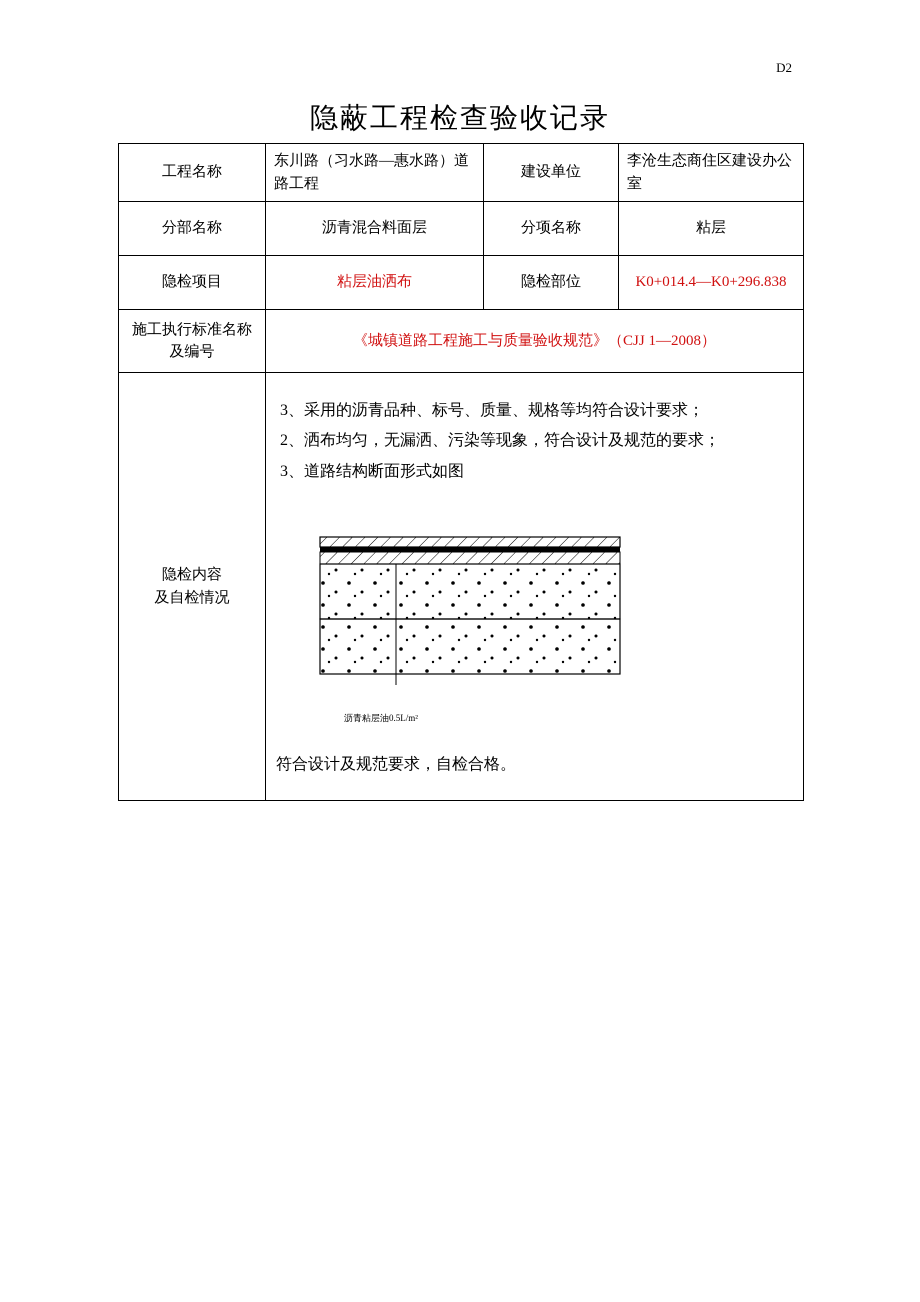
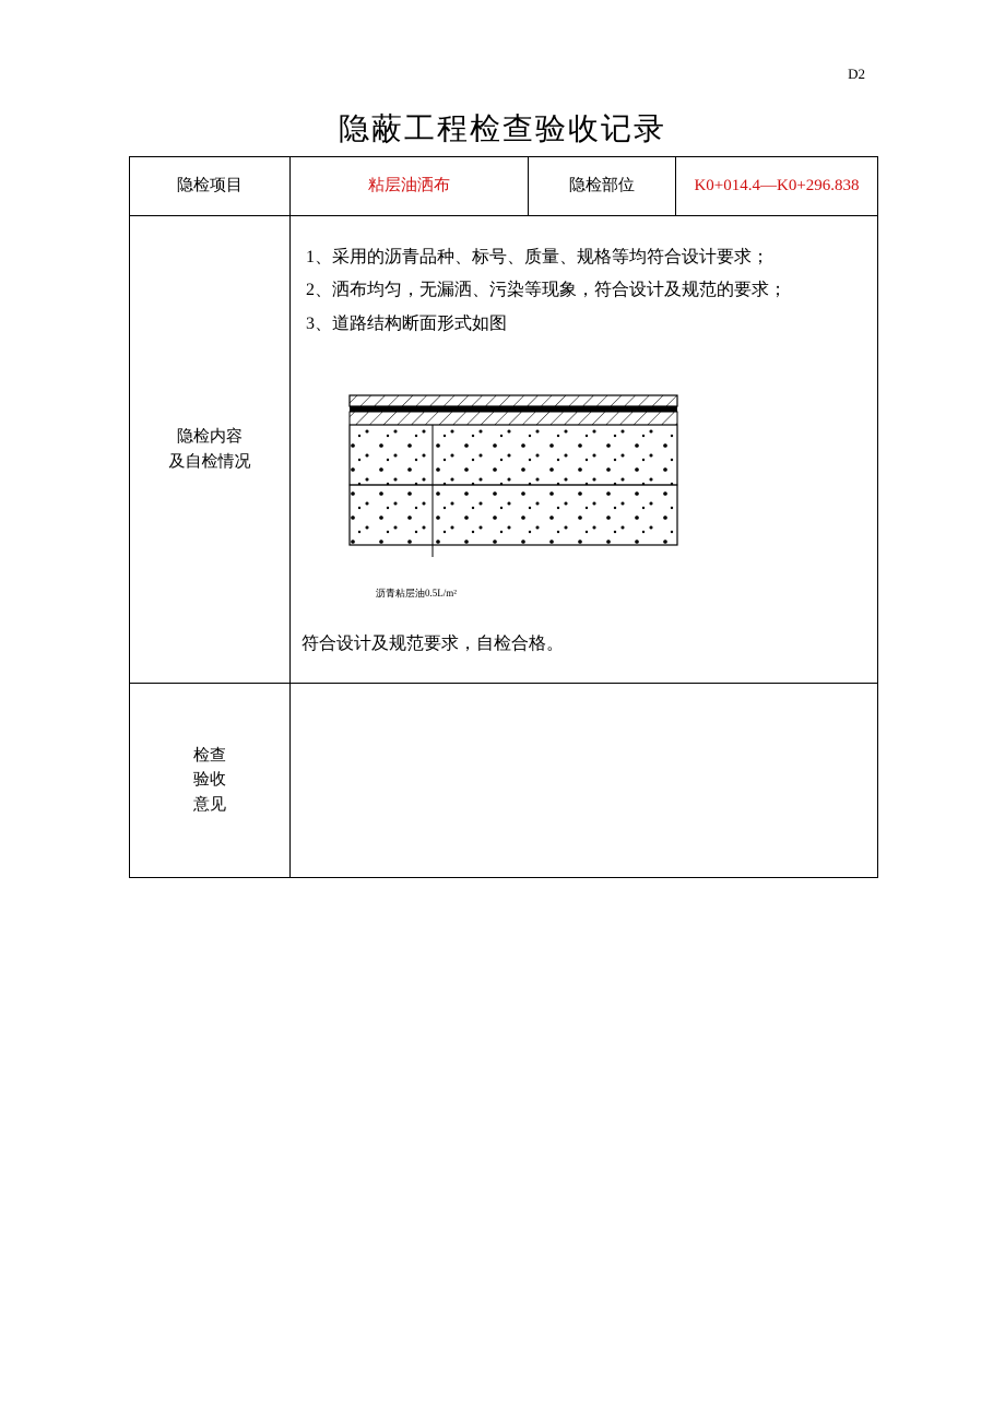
  D2
  隐蔽工程检查验收记录
- 工程名称	东川路（习水路—惠水路）道路工程	建设单位	李沧生态商住区建设办公室
- 分部名称	沥青混合料面层	分项名称	粘层
  隐检项目	粘层油洒布	隐检部位	K0+014.4—K0+296.838
- 施工执行标准名称及编号	《城镇道路工程施工与质量验收规范》（CJJ 1—2008）
- 隐检内容 及自检情况	3、采用的沥青品种、标号、质量、规格等均符合设计要求； 2、洒布均匀，无漏洒、污染等现象，符合设计及规范的要求； 3、道路结构断面形式如图 沥青粘层油0.5L/m² 符合设计及规范要求，自检合格。
+ 隐检内容 及自检情况	1、采用的沥青品种、标号、质量、规格等均符合设计要求； 2、洒布均匀，无漏洒、污染等现象，符合设计及规范的要求； 3、道路结构断面形式如图 沥青粘层油0.5L/m² 符合设计及规范要求，自检合格。
+ 检查 验收 意见
